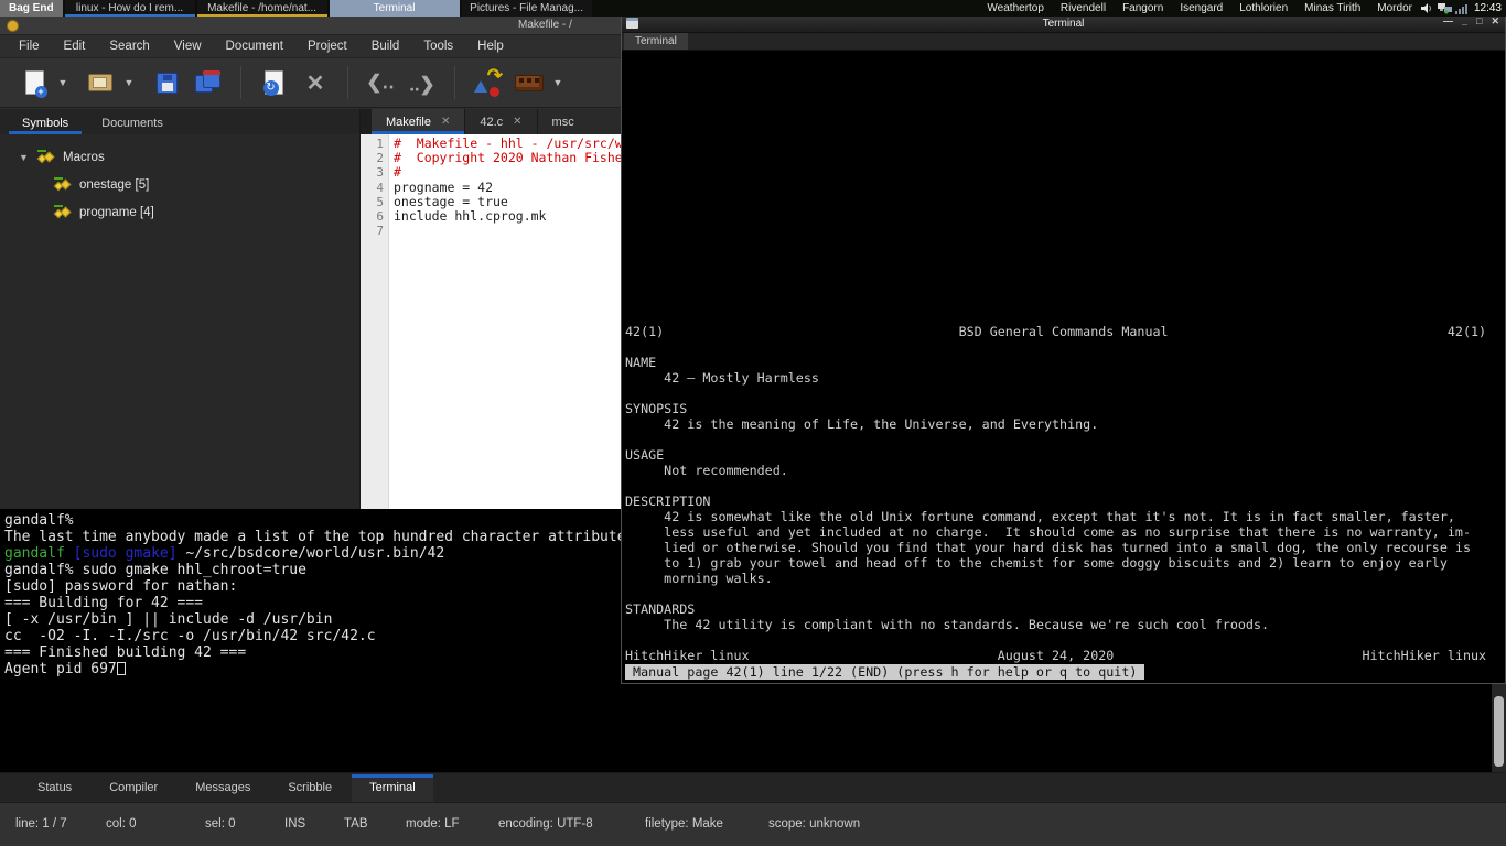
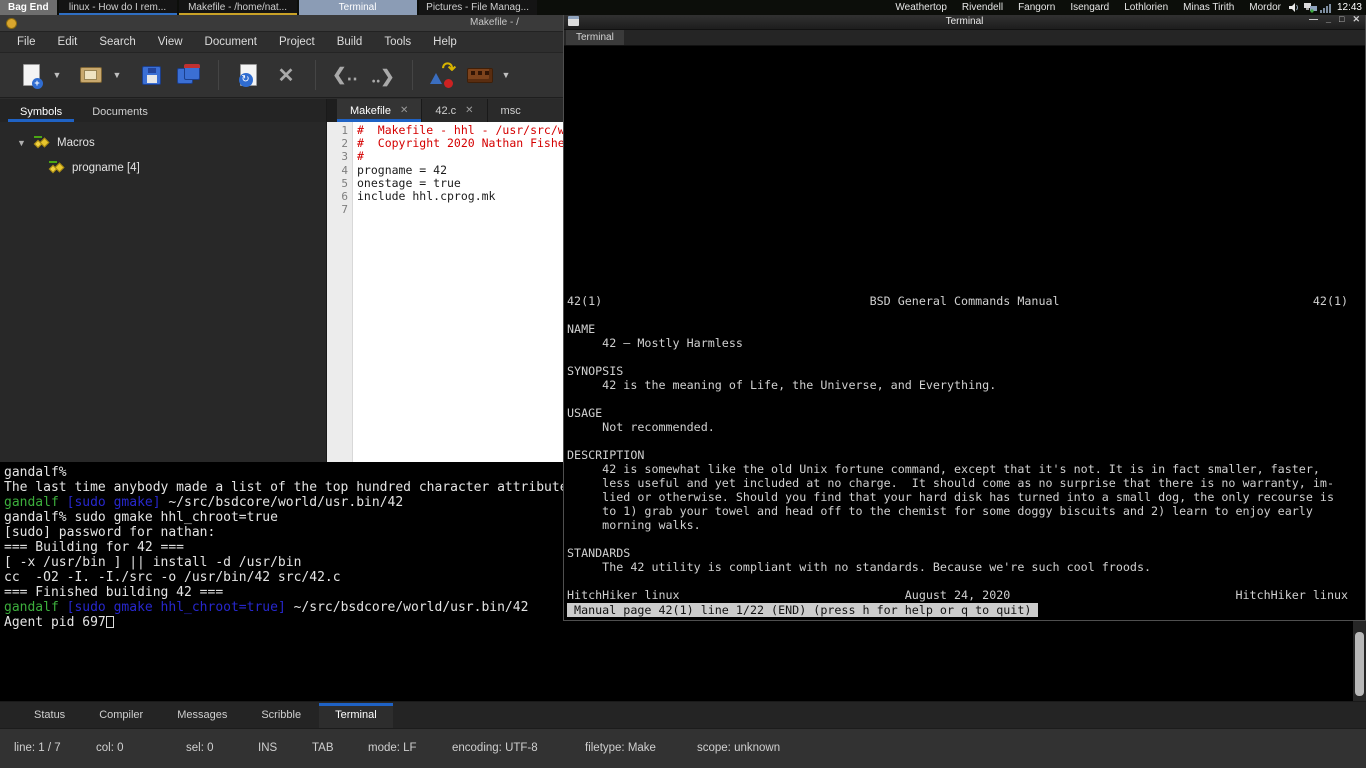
  Makefile - /
  File
  Edit
  Search
  View
  Document
  Project
  Build
  Tools
  Help
  +
  ▼
  ▼
  ↻
  ✕
  ❮‥
  ‥❯
  ↷
  ▼
  Symbols
  Documents
  ▼
  Macros
- onestage [5]
  progname [4]
  Makefile
  ✕
  42.c
  ✕
  msc
  1
  2
  3
  4
  5
  6
  7
  # Makefile - hhl - /usr/src/w
  # Copyright 2020 Nathan Fishe
  #
  progname = 42
  onestage = true
  include hhl.cprog.mk
  gandalf%
  The last time anybody made a list of the top hundred character attribut
  gandalf [sudo gmake] ~/src/bsdcore/world/usr.bin/42
  gandalf% sudo gmake hhl_chroot=true
  [sudo] password for nathan:
  === Building for 42 ===
- [ -x /usr/bin ] || include -d /usr/bin
+ [ -x /usr/bin ] || install -d /usr/bin
  cc -O2 -I. -I./src -o /usr/bin/42 src/42.c
  === Finished building 42 ===
+ gandalf [sudo gmake hhl_chroot=true] ~/src/bsdcore/world/usr.bin/42
  Agent pid 697
  Status
  Compiler
  Messages
  Scribble
  Terminal
  line: 1 / 7
  col: 0
  sel: 0
  INS
  TAB
  mode: LF
  encoding: UTF-8
  filetype: Make
  scope: unknown
  Terminal
  —
  _
  □
  ✕
  Terminal
  42(1) BSD General Commands Manual 42(1)
  NAME
  42 — Mostly Harmless
  SYNOPSIS
  42 is the meaning of Life, the Universe, and Everything.
  USAGE
  Not recommended.
  DESCRIPTION
  42 is somewhat like the old Unix fortune command, except that it's not. It is in fact smaller, faster,
  less useful and yet included at no charge. It should come as no surprise that there is no warranty, im-
  lied or otherwise. Should you find that your hard disk has turned into a small dog, the only recourse is
  to 1) grab your towel and head off to the chemist for some doggy biscuits and 2) learn to enjoy early
  morning walks.
  STANDARDS
  The 42 utility is compliant with no standards. Because we're such cool froods.
  HitchHiker linux August 24, 2020 HitchHiker linux
  Manual page 42(1) line 1/22 (END) (press h for help or q to quit)
  Bag End
  linux - How do I rem...
  Makefile - /home/nat...
  Terminal
  Pictures - File Manag...
  Weathertop
  Rivendell
  Fangorn
  Isengard
  Lothlorien
  Minas Tirith
  Mordor
  12:43
